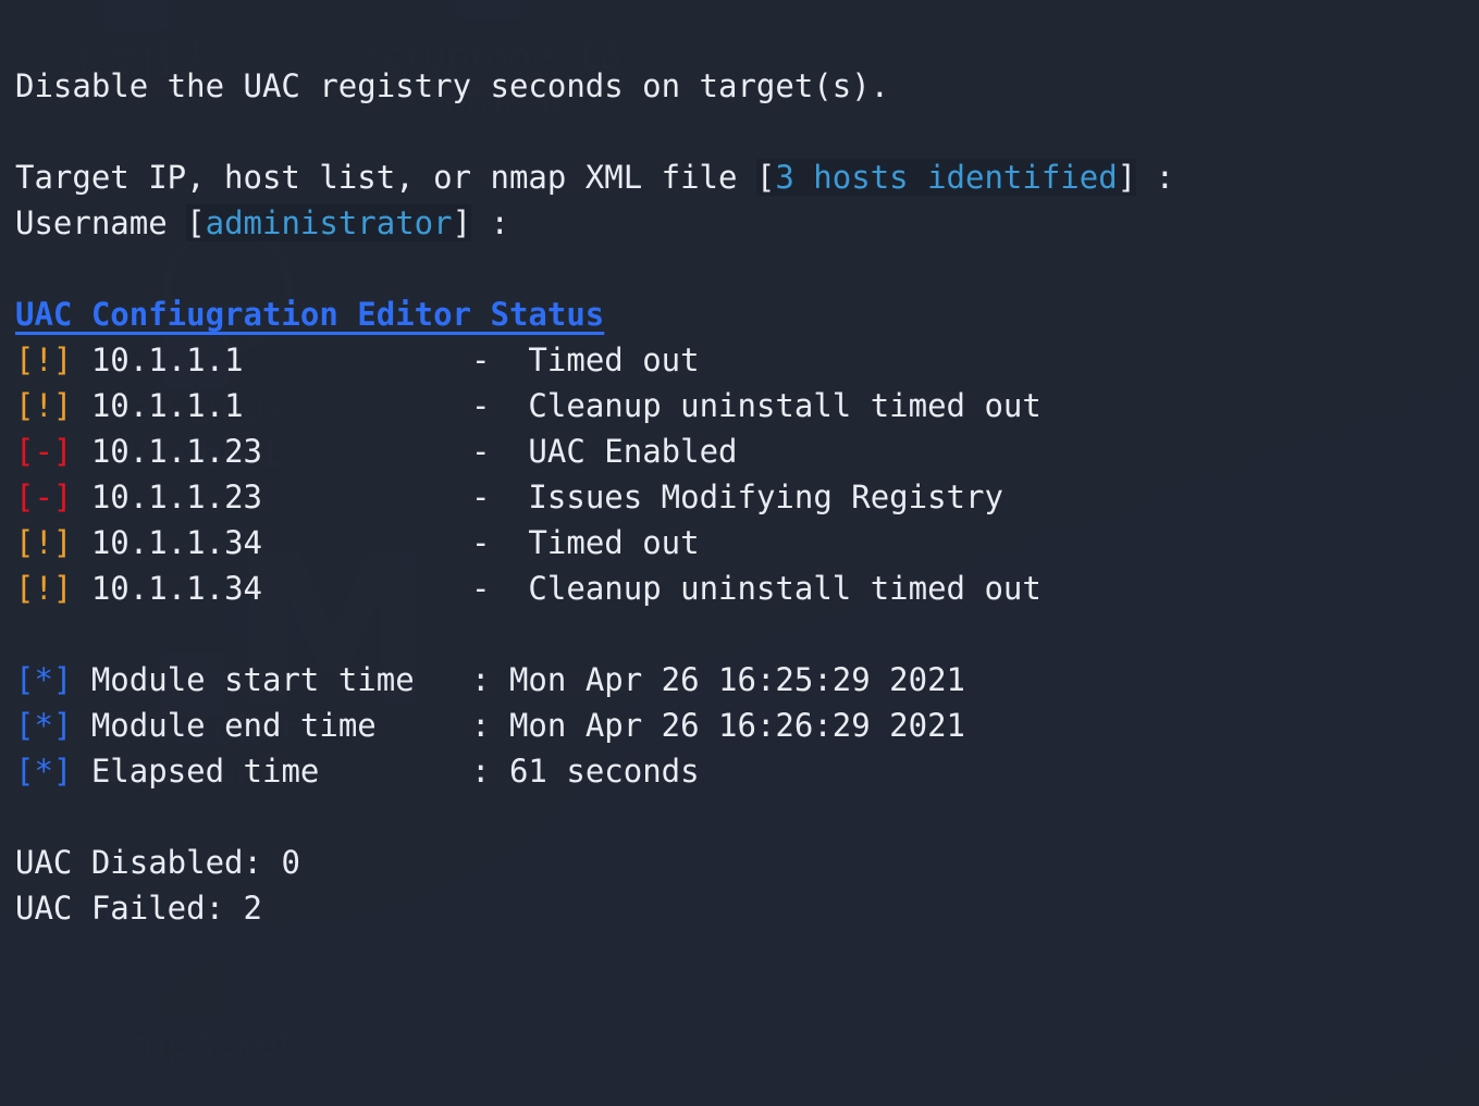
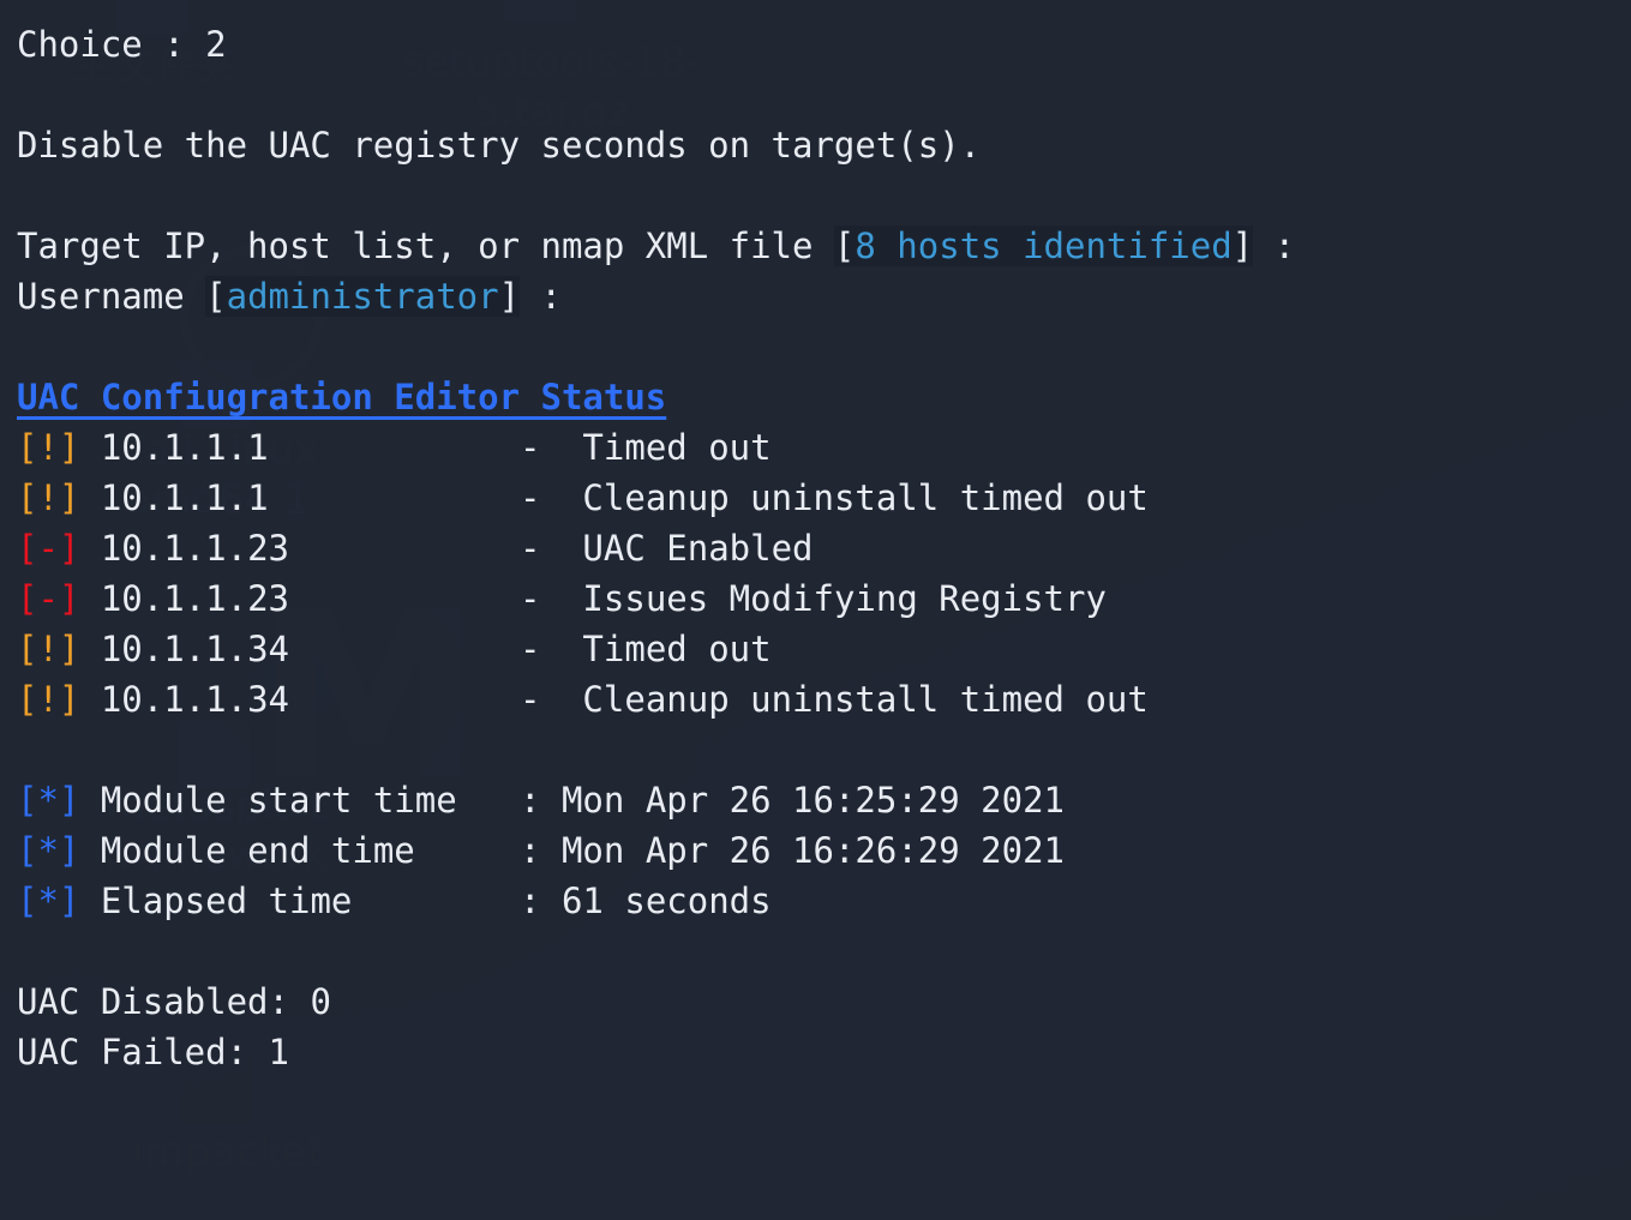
+ Choice : 2
  Disable the UAC registry seconds on target(s).
- Target IP, host list, or nmap XML file [3 hosts identified] :
+ Target IP, host list, or nmap XML file [8 hosts identified] :
  Username [administrator] :
  UAC Confiugration Editor Status
  [!] 10.1.1.1 - Timed out
  [!] 10.1.1.1 - Cleanup uninstall timed out
  [-] 10.1.1.23 - UAC Enabled
  [-] 10.1.1.23 - Issues Modifying Registry
  [!] 10.1.1.34 - Timed out
  [!] 10.1.1.34 - Cleanup uninstall timed out
  [*] Module start time : Mon Apr 26 16:25:29 2021
  [*] Module end time : Mon Apr 26 16:26:29 2021
  [*] Elapsed time : 61 seconds
  UAC Disabled: 0
- UAC Failed: 2
+ UAC Failed: 1
